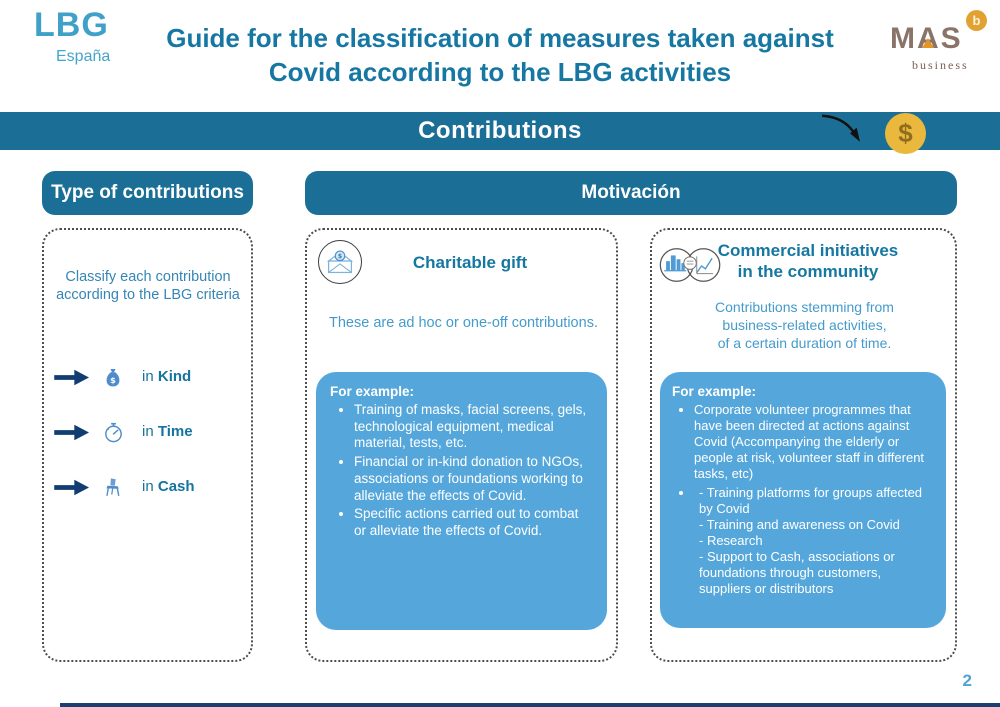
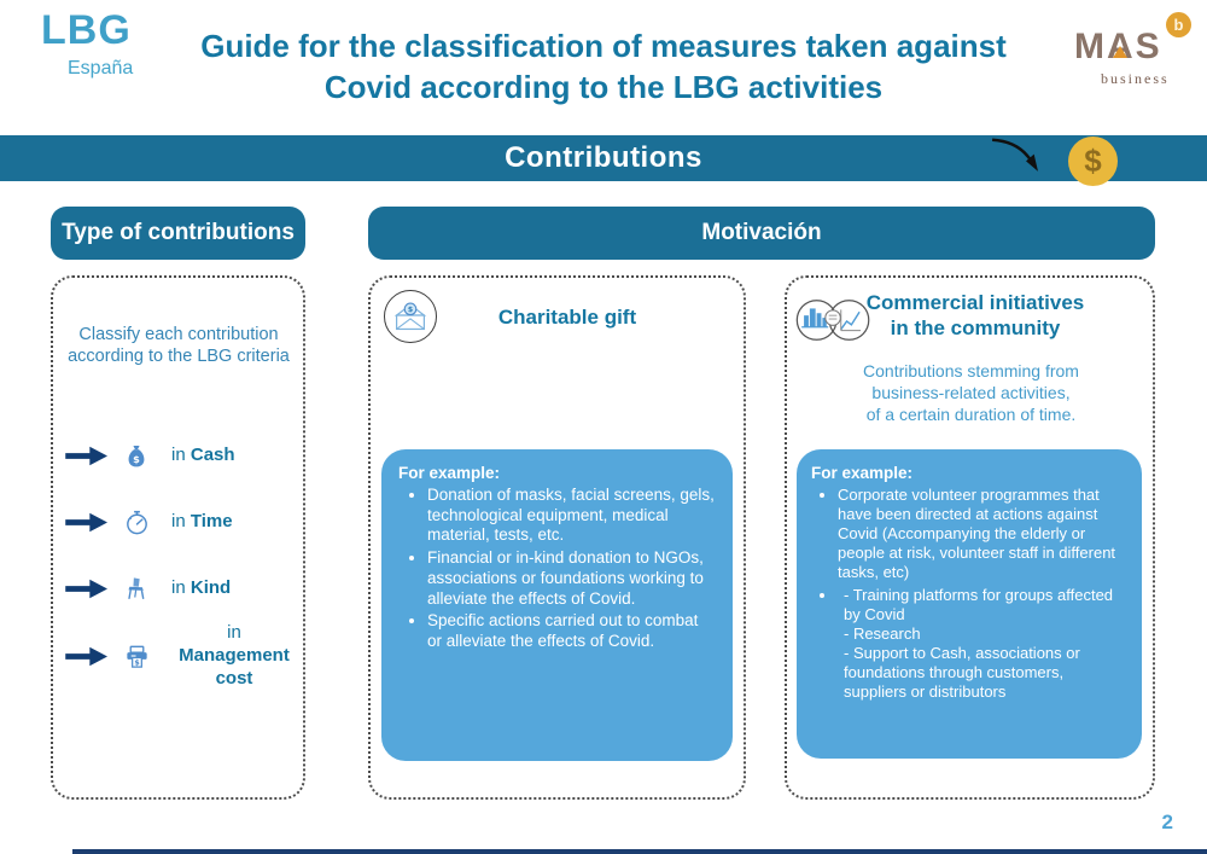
  LBG
  España
  Guide for the classification of measures taken against
  Covid according to the LBG activities
  MAS
  b
  business
  Contributions
  $
  Type of contributions
  Motivación
  Classify each contribution according to the LBG criteria
  $
- in Kind
+ in Cash
  in Time
- in Cash
+ in Kind
+ in Management cost
  Charitable gift
- These are ad hoc or one-off contributions.
  For example:
- Training of masks, facial screens, gels, technological equipment, medical material, tests, etc.
+ Donation of masks, facial screens, gels, technological equipment, medical material, tests, etc.
  Financial or in-kind donation to NGOs, associations or foundations working to alleviate the effects of Covid.
  Specific actions carried out to combat or alleviate the effects of Covid.
  Commercial initiatives
  in the community
  Contributions stemming from
  business-related activities,
  of a certain duration of time.
  For example:
  Corporate volunteer programmes that have been directed at actions against Covid (Accompanying the elderly or people at risk, volunteer staff in different tasks, etc)
  - Training platforms for groups affected by Covid
- - Training and awareness on Covid
  - Research
  - Support to Cash, associations or foundations through customers, suppliers or distributors
  2
